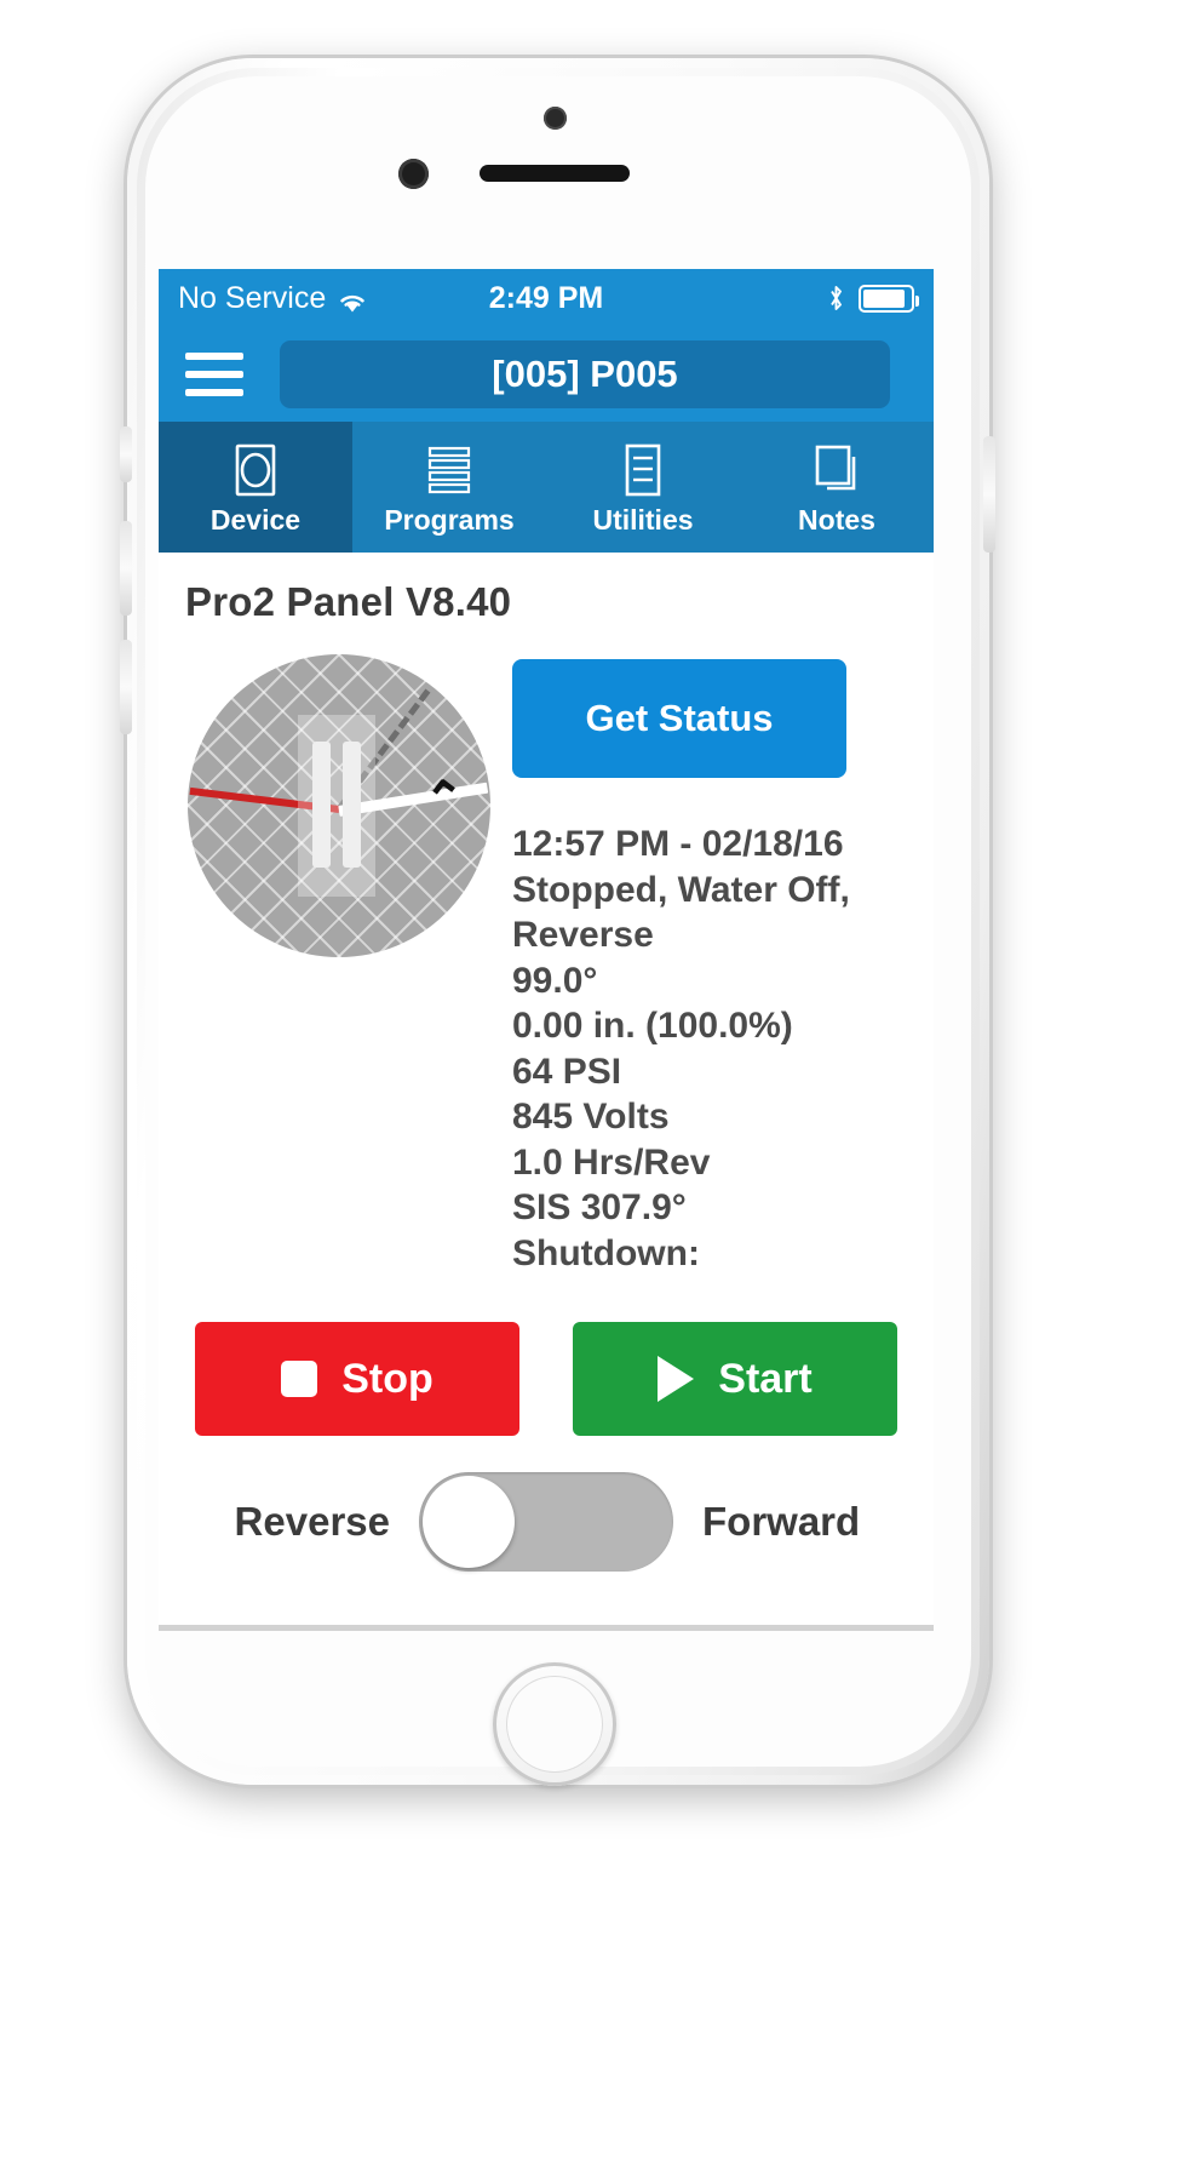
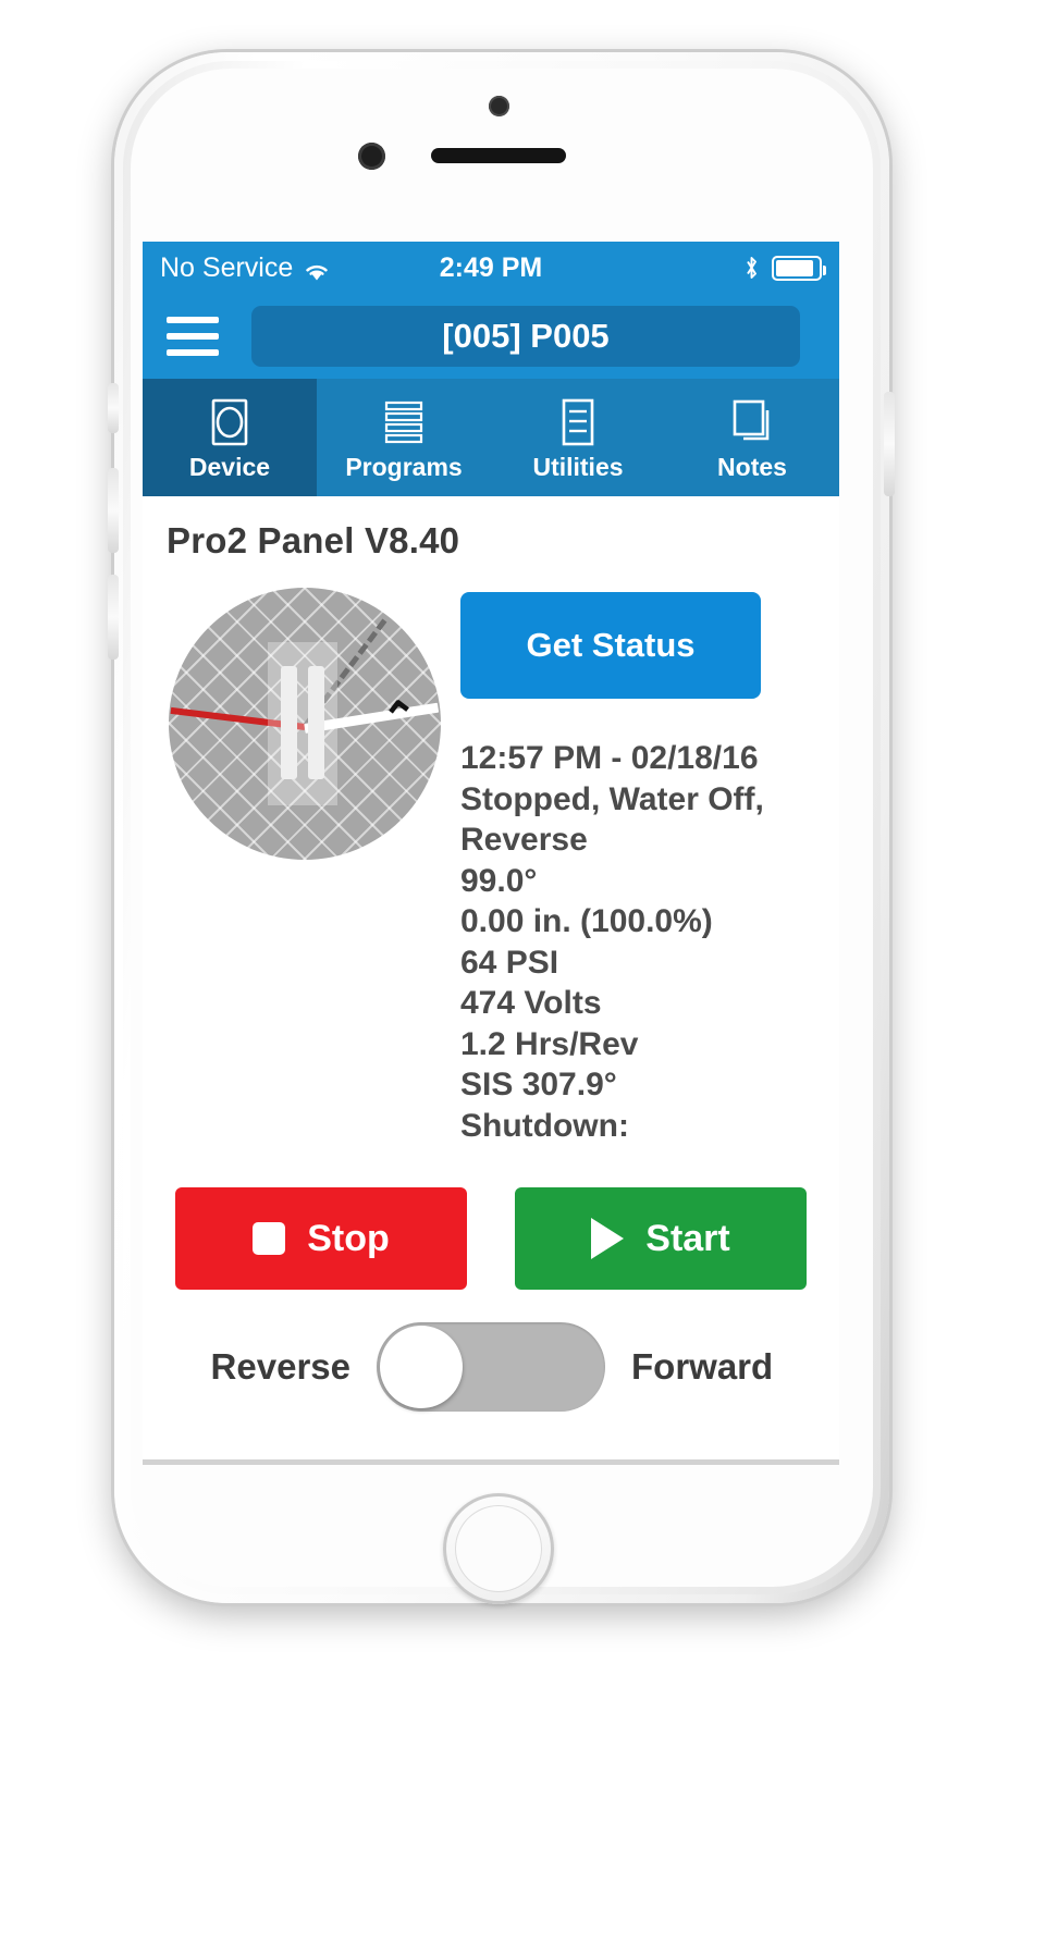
  No Service
  2:49 PM
  [005] P005
  Device
  Programs
  Utilities
  Notes
  Pro2 Panel V8.40
  Get Status
  12:57 PM - 02/18/16
  Stopped, Water Off,
  Reverse
  99.0°
  0.00 in. (100.0%)
  64 PSI
- 845 Volts
+ 474 Volts
- 1.0 Hrs/Rev
+ 1.2 Hrs/Rev
  SIS 307.9°
  Shutdown:
  Stop
  Start
  Reverse
  Forward
